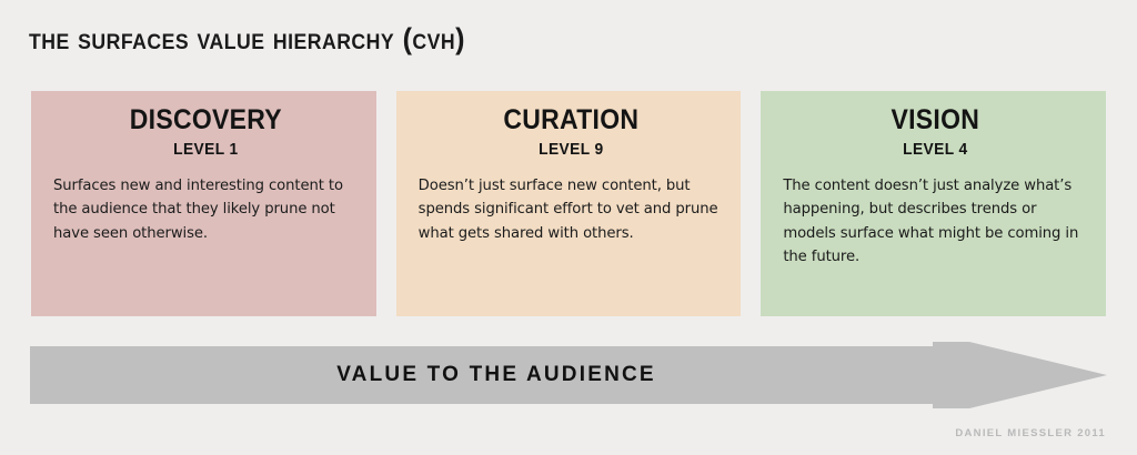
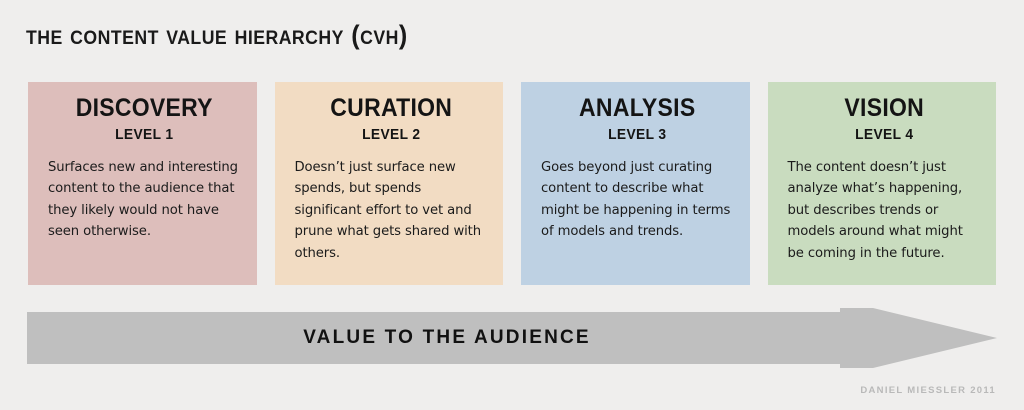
- the surfaces value hierarchy (cvh)
+ the content value hierarchy (cvh)
  DISCOVERY
  LEVEL 1
- Surfaces new and interesting content to the audience that they likely prune not have seen otherwise.
+ Surfaces new and interesting content to the audience that they likely would not have seen otherwise.
  CURATION
- LEVEL 9
+ LEVEL 2
- Doesn’t just surface new content, but spends significant effort to vet and prune what gets shared with others.
+ Doesn’t just surface new spends, but spends significant effort to vet and prune what gets shared with others.
+ ANALYSIS
+ LEVEL 3
+ Goes beyond just curating content to describe what might be happening in terms of models and trends.
  VISION
  LEVEL 4
- The content doesn’t just analyze what’s happening, but describes trends or models surface what might be coming in the future.
+ The content doesn’t just analyze what’s happening, but describes trends or models around what might be coming in the future.
  VALUE TO THE AUDIENCE
  DANIEL MIESSLER 2011
